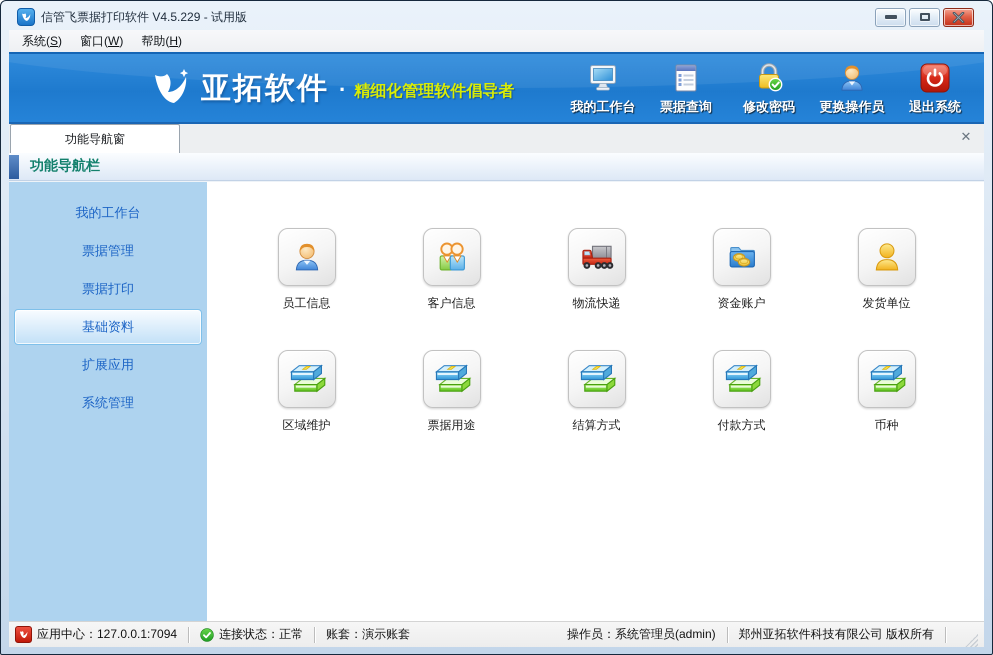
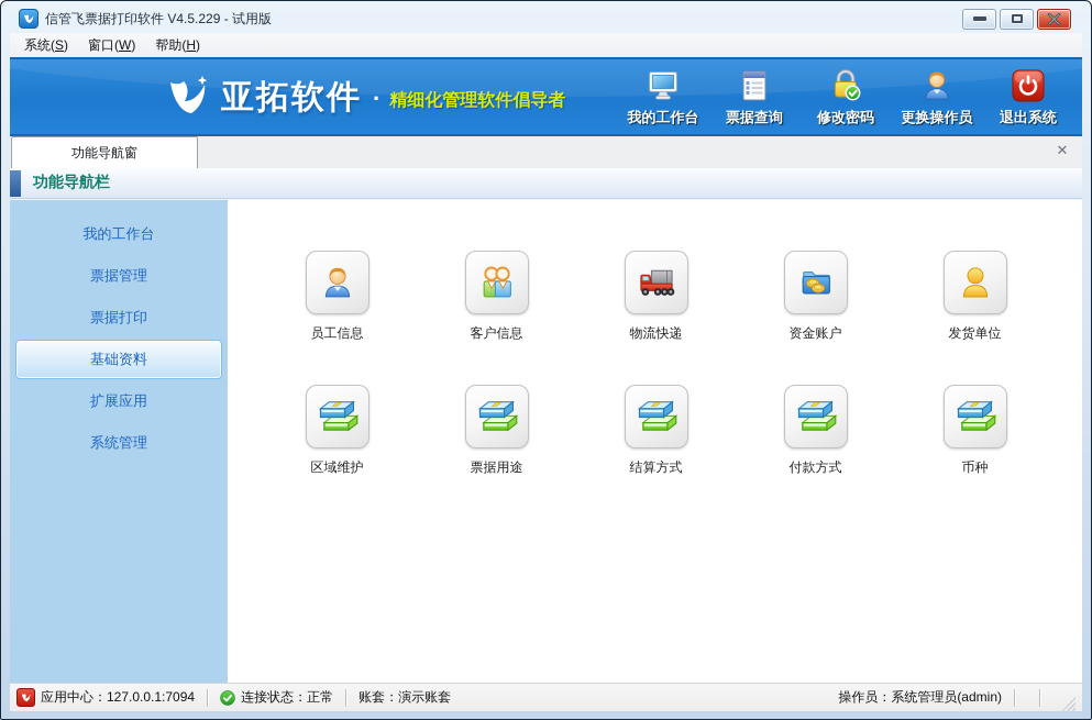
  信管飞票据打印软件 V4.5.229 - 试用版
  系统(S)
  窗口(W)
  帮助(H)
  亚拓软件
  ·
  精细化管理软件倡导者
  我的工作台
  票据查询
  修改密码
  更换操作员
  退出系统
  功能导航窗
  ✕
  功能导航栏
  我的工作台
  票据管理
  票据打印
  基础资料
  扩展应用
  系统管理
  员工信息
  客户信息
  物流快递
  资金账户
  发货单位
  区域维护
  票据用途
  结算方式
  付款方式
  币种
  应用中心：127.0.0.1:7094
  连接状态：正常
  账套：演示账套
  操作员：系统管理员(admin)
- 郑州亚拓软件科技有限公司 版权所有
